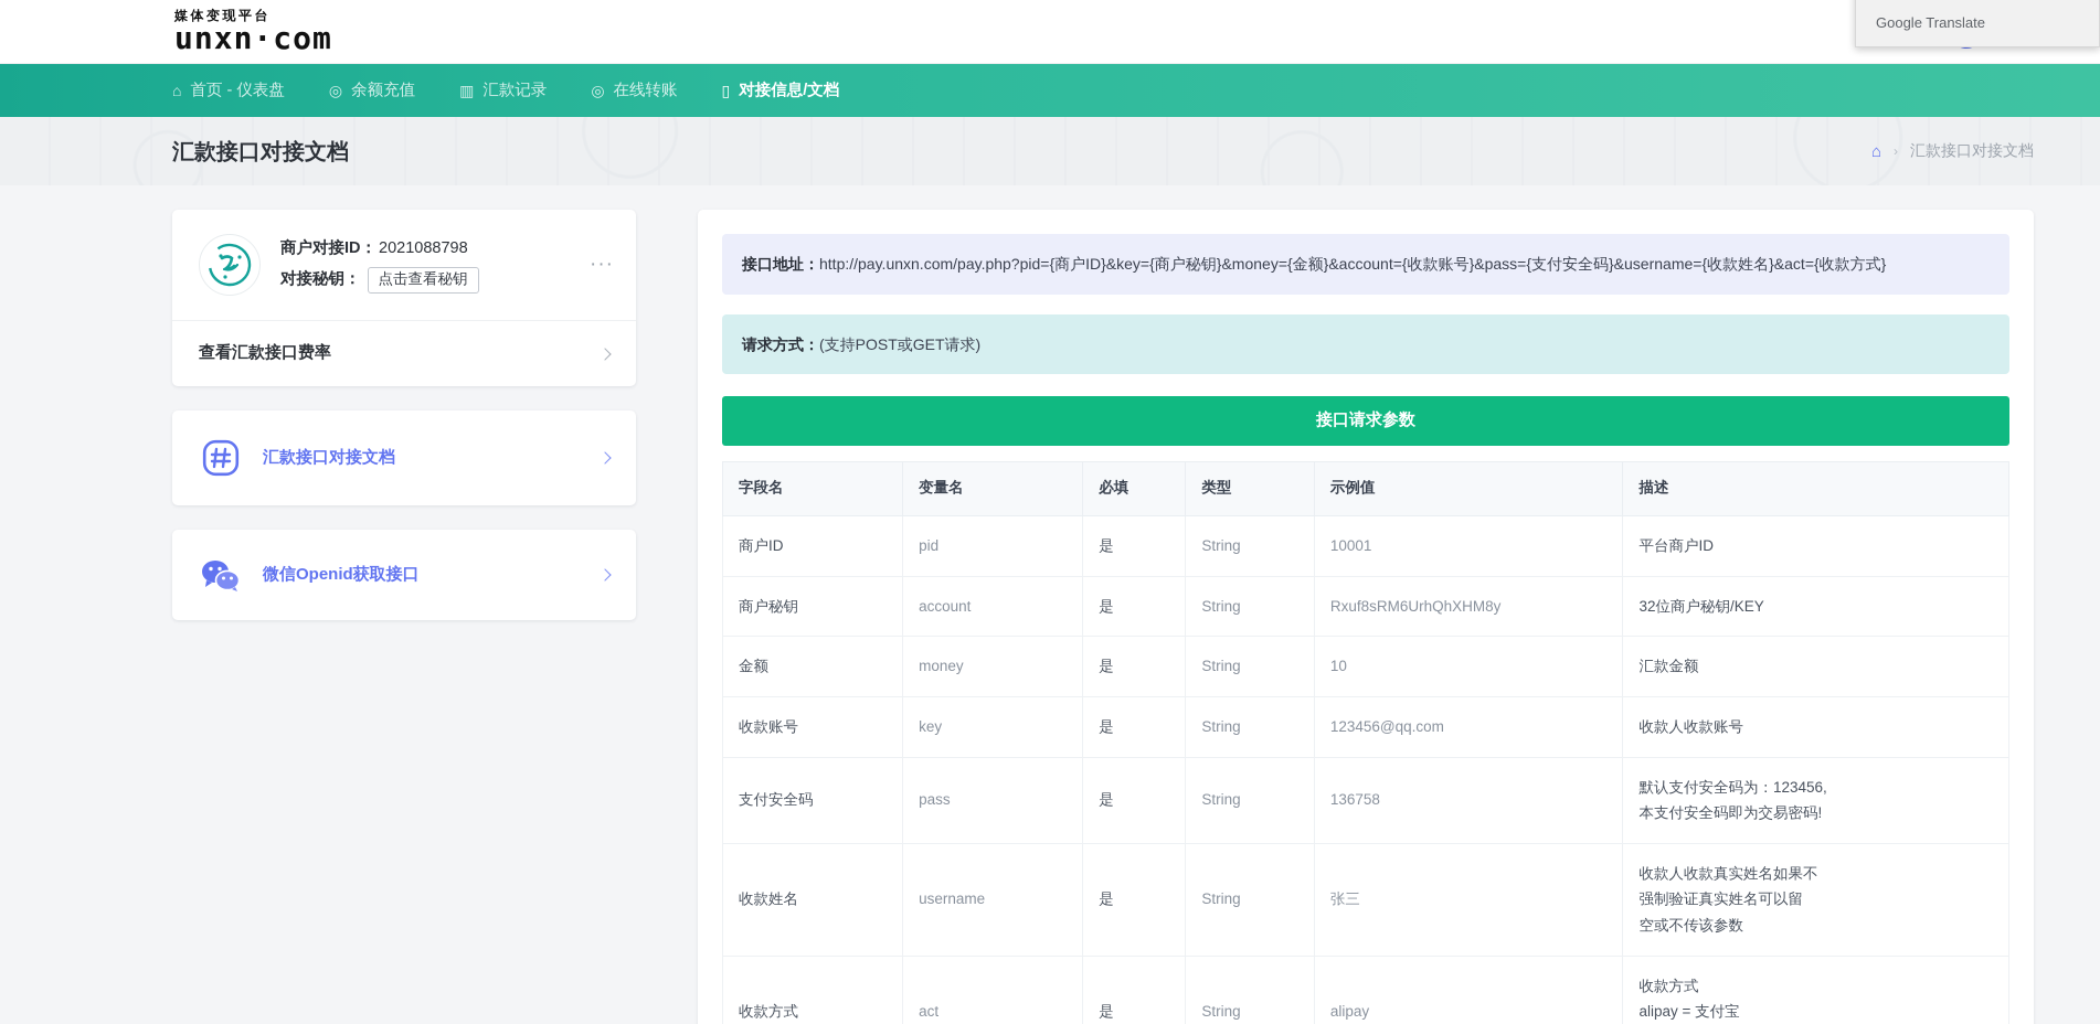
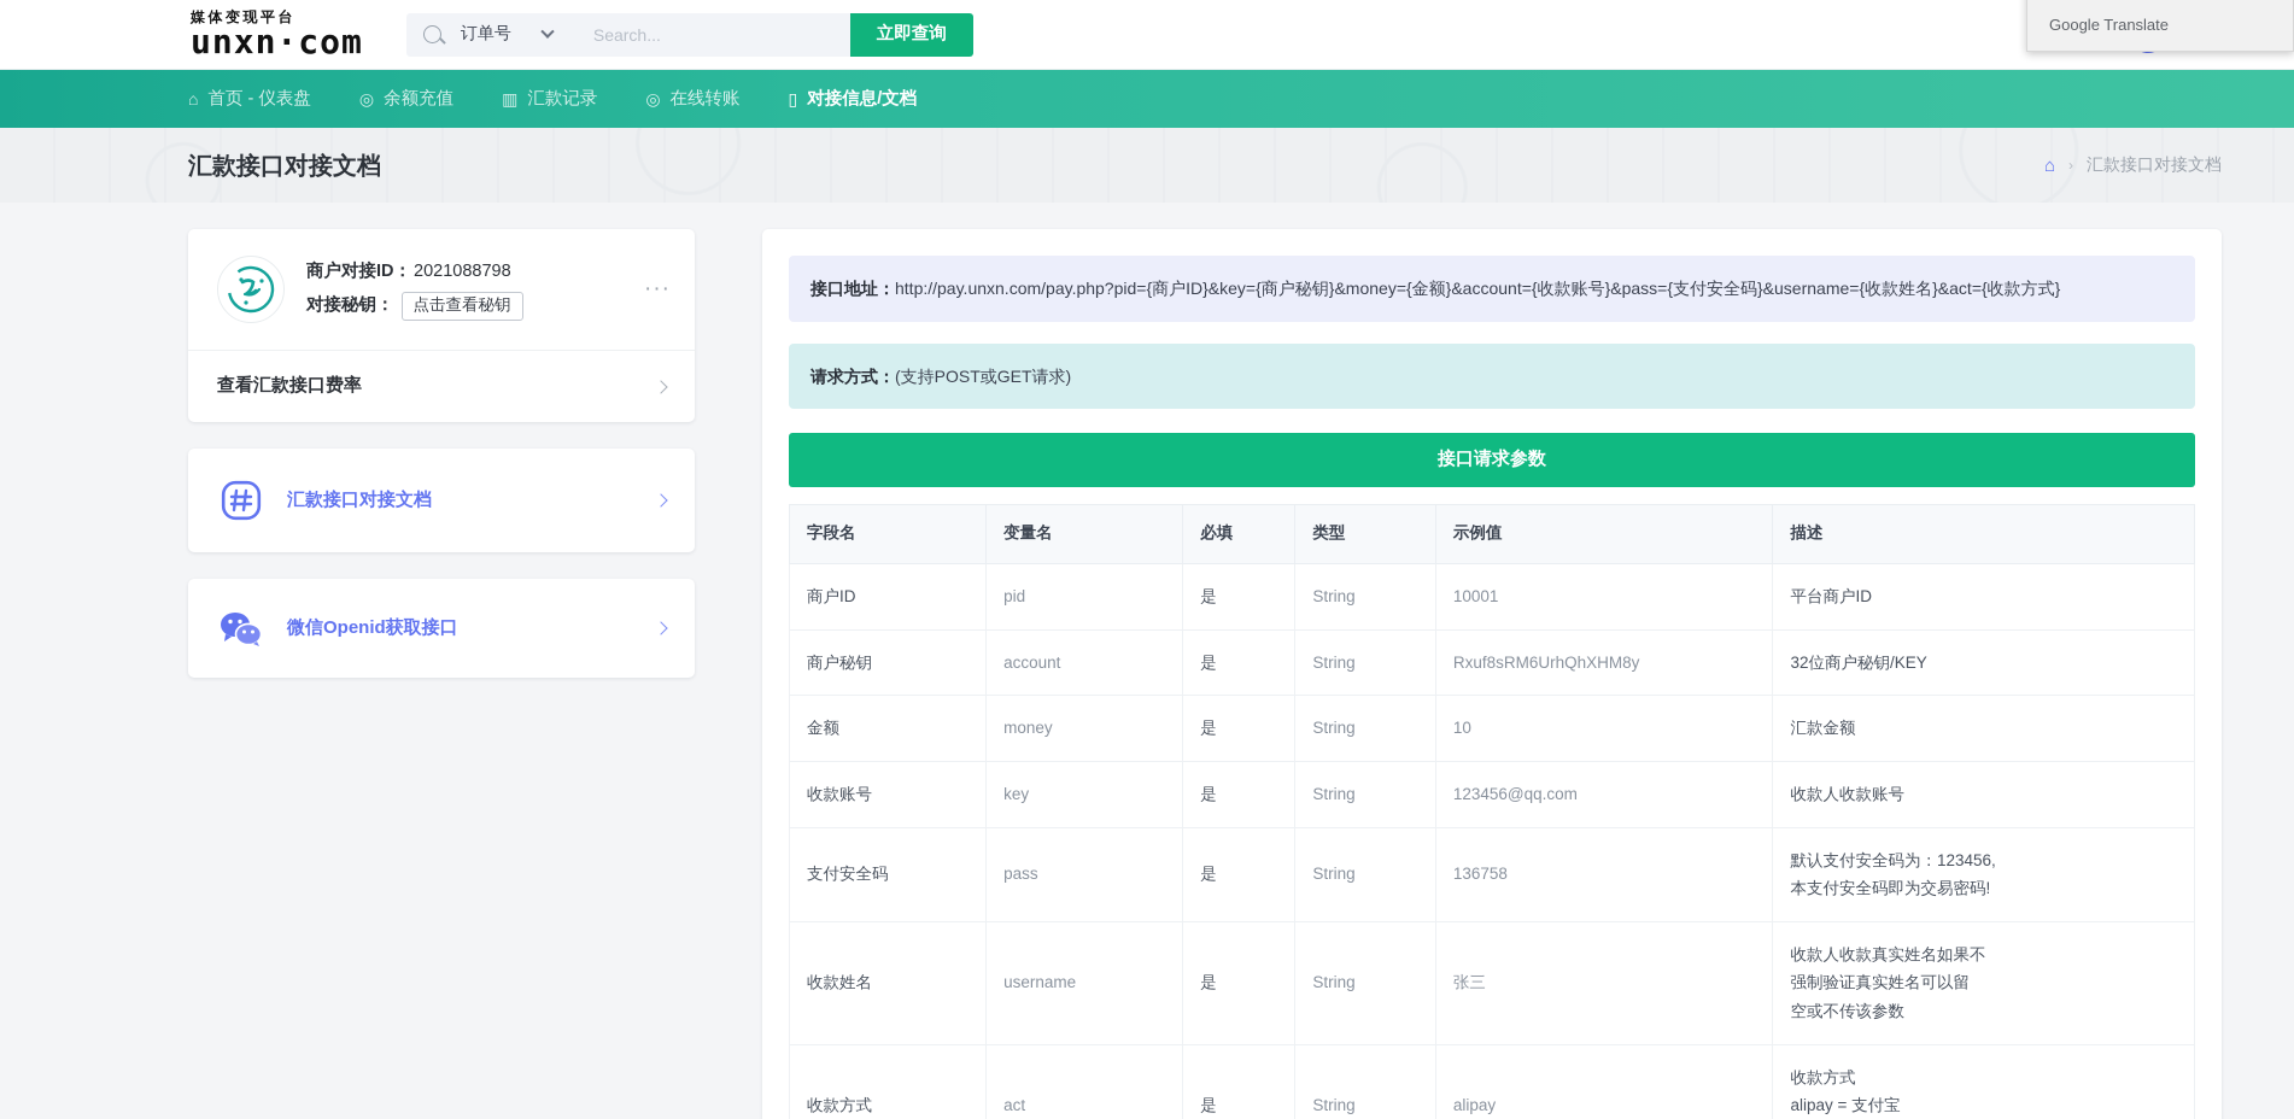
  媒体变现平台
  unxn·com
+ 订单号
+ Search...
+ 立即查询
  Google Translate
  ⌂
  首页 - 仪表盘
  ◎
  余额充值
  ▥
  汇款记录
  ◎
  在线转账
  ▯
  对接信息/文档
  汇款接口对接文档
  ⌂
  ›
  汇款接口对接文档
  商户对接ID：
  2021088798
  对接秘钥：
  点击查看秘钥
  ···
  查看汇款接口费率
  汇款接口对接文档
  微信Openid获取接口
  接口地址：http://pay.unxn.com/pay.php?pid={商户ID}&key={商户秘钥}&money={金额}&account={收款账号}&pass={支付安全码}&username={收款姓名}&act={收款方式}
  请求方式：(支持POST或GET请求)
  接口请求参数
  字段名	变量名	必填	类型	示例值	描述
  商户ID	pid	是	String	10001	平台商户ID
  商户秘钥	account	是	String	Rxuf8sRM6UrhQhXHM8y	32位商户秘钥/KEY
  金额	money	是	String	10	汇款金额
  收款账号	key	是	String	123456@qq.com	收款人收款账号
  支付安全码	pass	是	String	136758	默认支付安全码为：123456,本支付安全码即为交易密码!
  收款姓名	username	是	String	张三	收款人收款真实姓名如果不强制验证真实姓名可以留空或不传该参数
  收款方式	act	是	String	alipay	收款方式alipay = 支付宝
